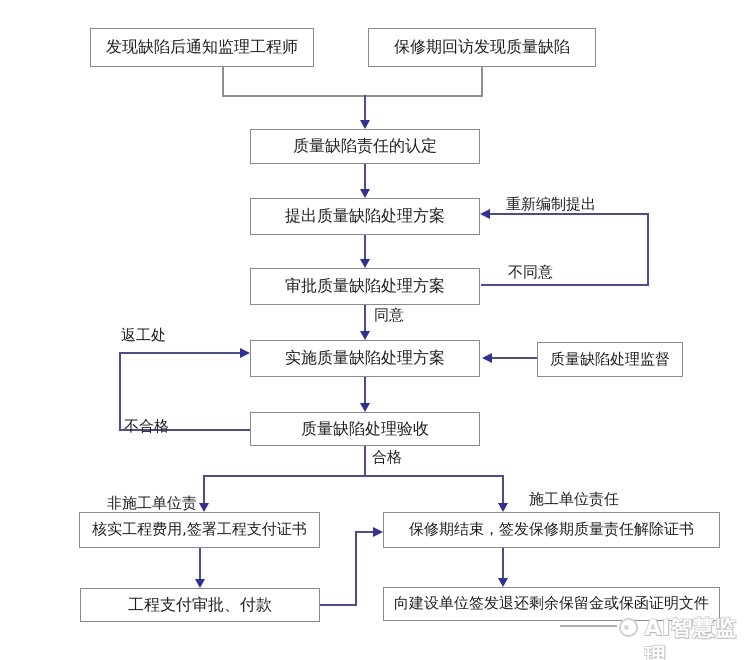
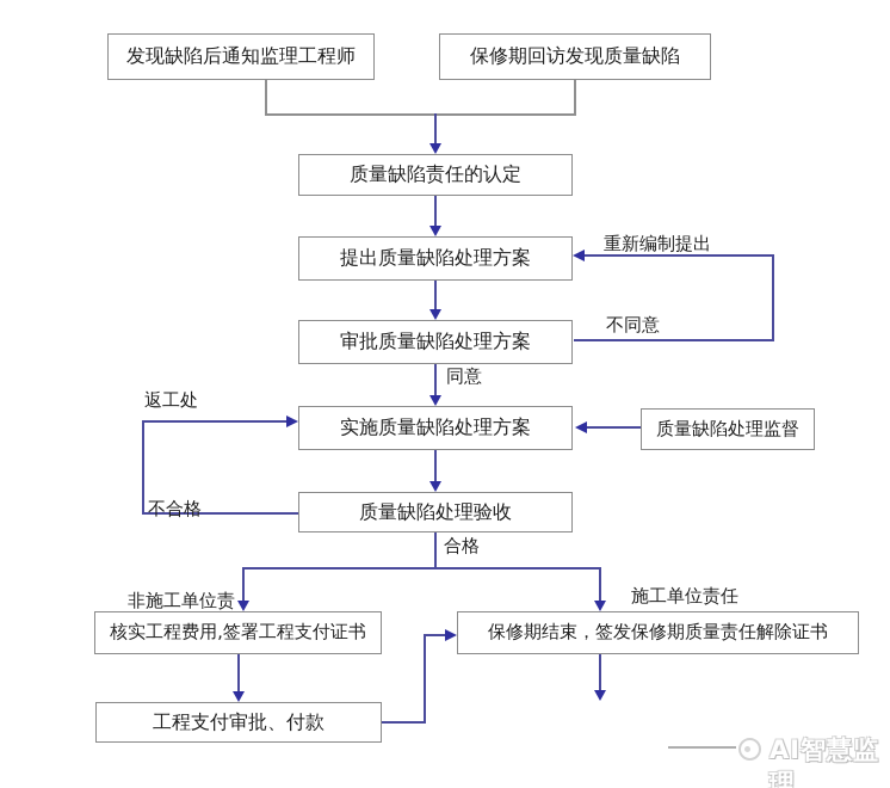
  发现缺陷后通知监理工程师
  保修期回访发现质量缺陷
  质量缺陷责任的认定
  提出质量缺陷处理方案
  审批质量缺陷处理方案
  重新编制提出
  不同意
  同意
  实施质量缺陷处理方案
  质量缺陷处理监督
  质量缺陷处理验收
  返工处
  不合格
  合格
  非施工单位责
  施工单位责任
  核实工程费用,签署工程支付证书
  工程支付审批、付款
  保修期结束，签发保修期质量责任解除证书
- 向建设单位签发退还剩余保留金或保函证明文件
  AI智慧监理
